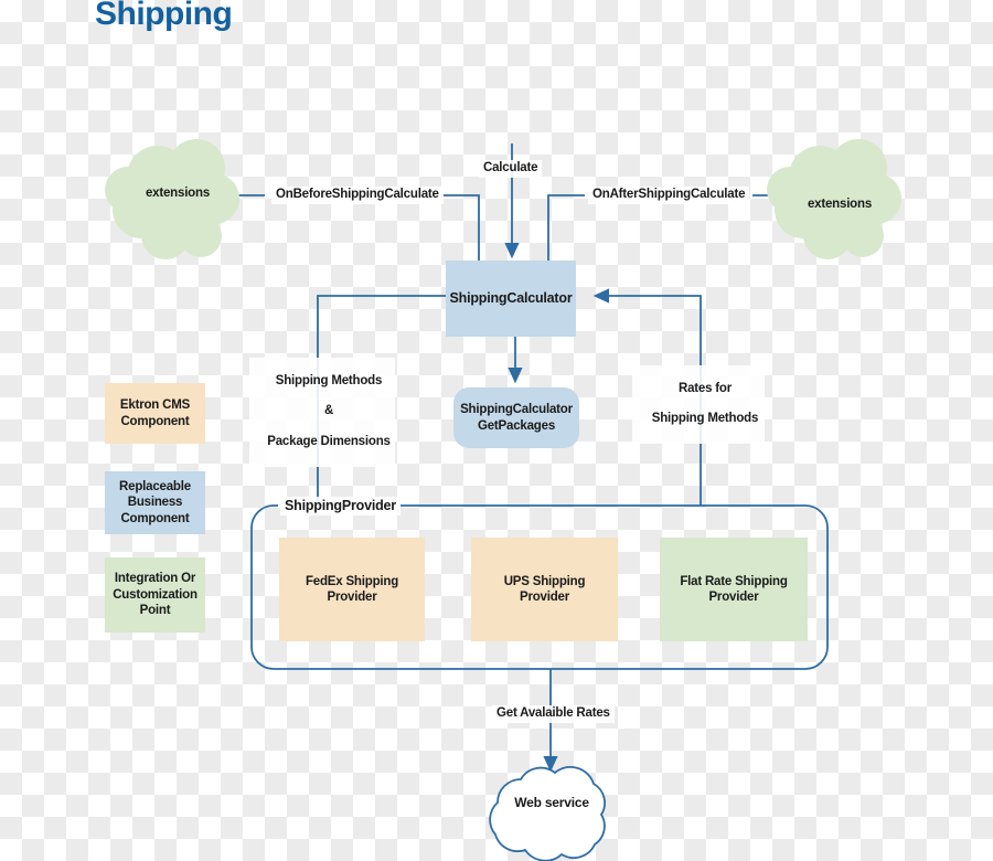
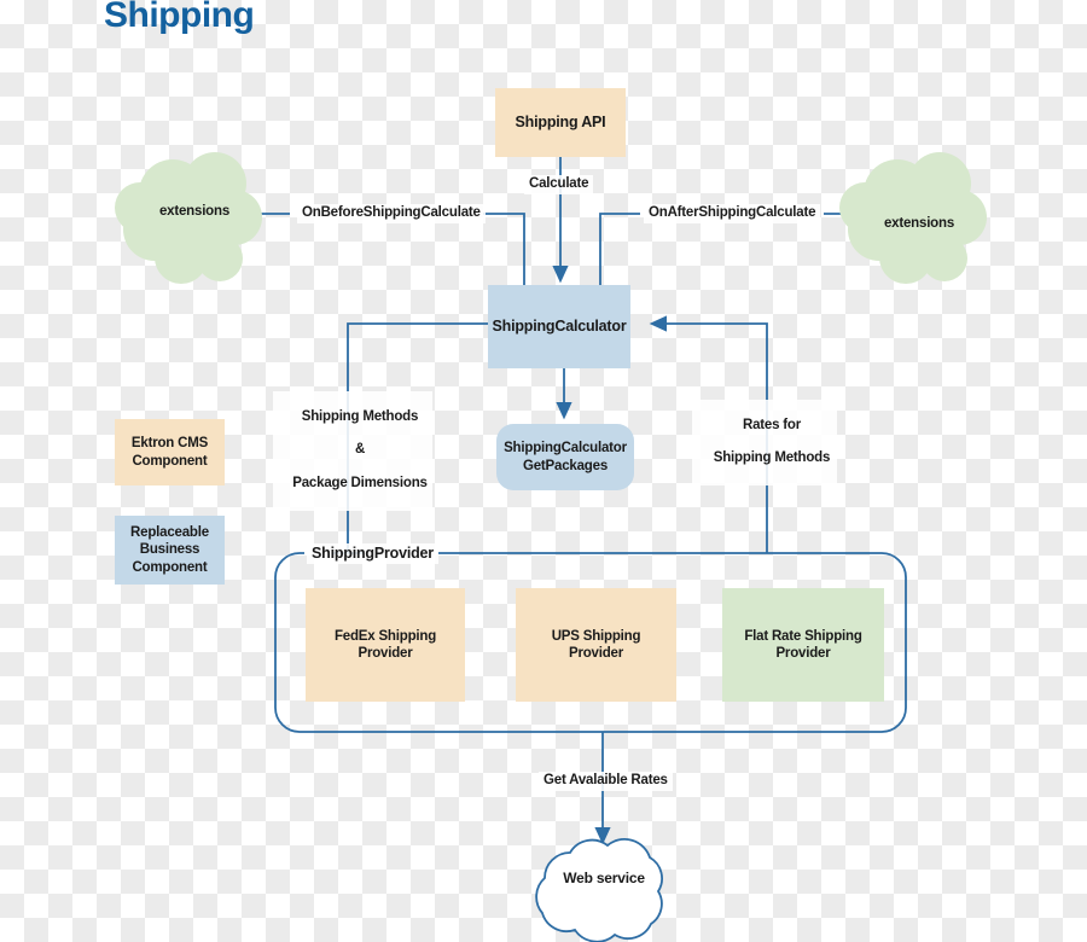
  Shipping
+ Shipping API
  Calculate
  OnBeforeShippingCalculate
  OnAfterShippingCalculate
  extensions
  extensions
  ShippingCalculator
  Shipping Methods
  &
  Package Dimensions
  Rates for
  Shipping Methods
  ShippingCalculator
  GetPackages
  ShippingProvider
  FedEx Shipping
  Provider
  UPS Shipping
  Provider
  Flat Rate Shipping
  Provider
  Get Avalaible Rates
  Web service
  Ektron CMS
  Component
  Replaceable
  Business
  Component
- Integration Or
- Customization
- Point
